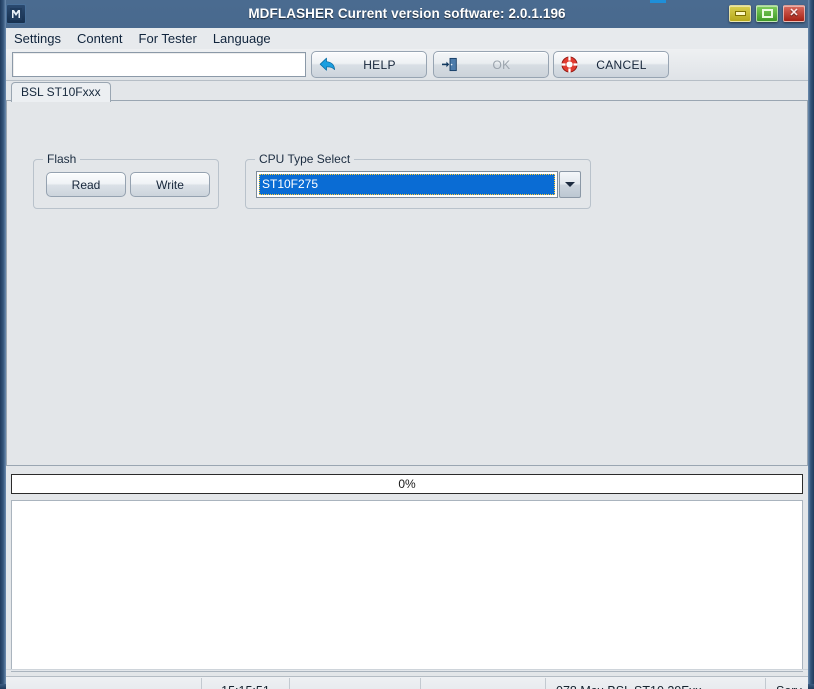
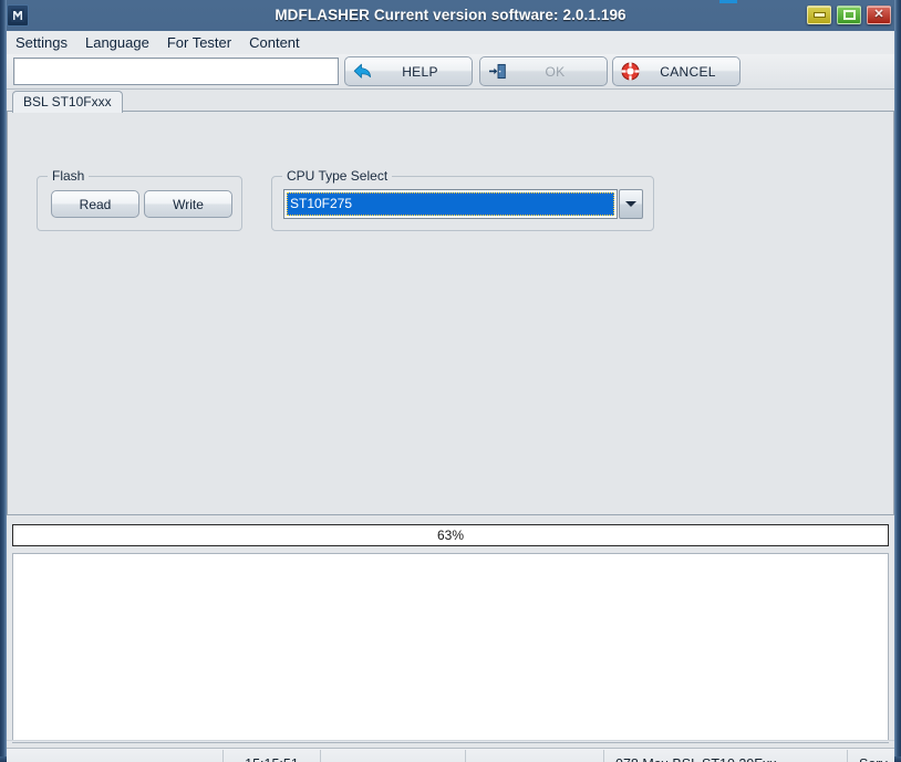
  MDFLASHER Current version software: 2.0.1.196
  ✕
  Settings
- Content
+ Language
  For Tester
- Language
+ Content
  HELP
  OK
  CANCEL
  BSL ST10Fxxx
  Flash
  Read
  Write
  CPU Type Select
  ST10F275
- 0%
+ 63%
